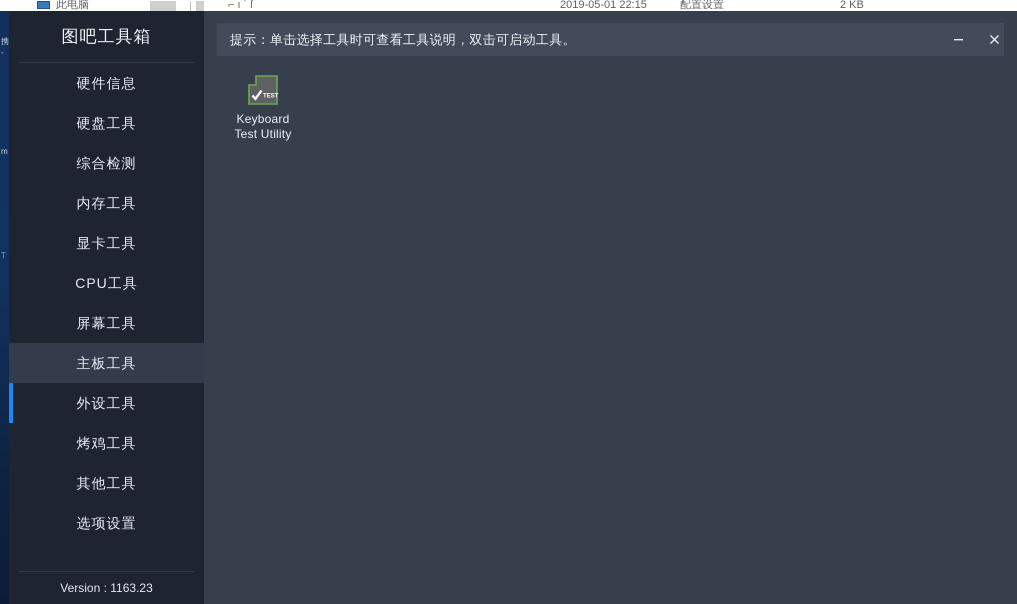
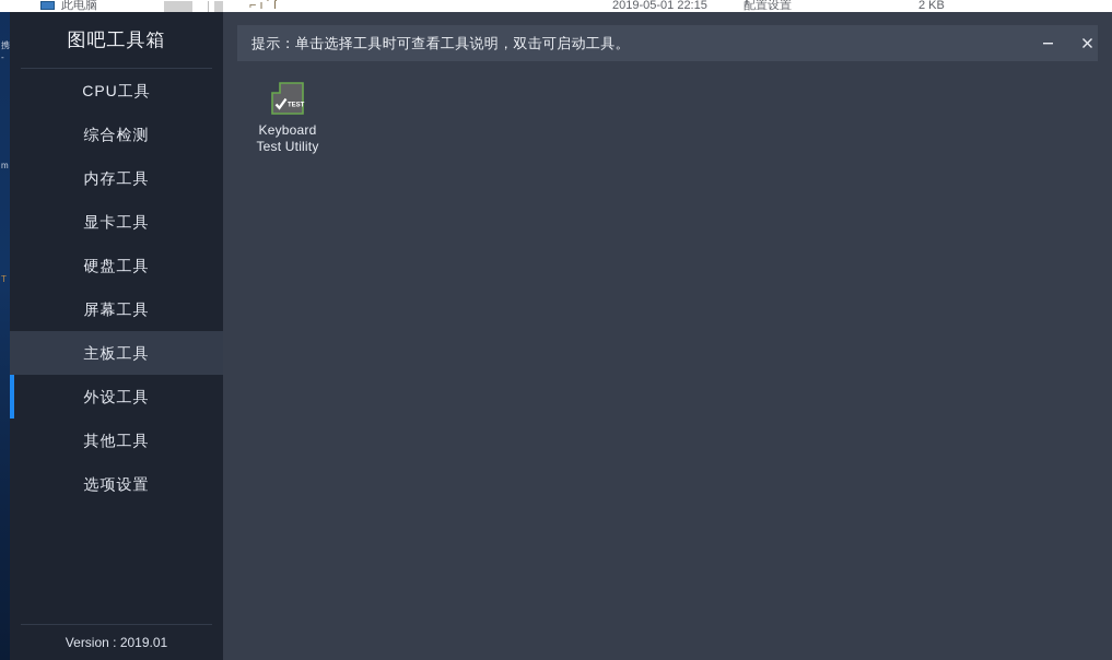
  此电脑
  ⌐ ı ˙ ſ
  2019-05-01 22:15
  配置设置
  2 KB
  携
  -
  m
  T
  图吧工具箱
- 硬件信息
- 硬盘工具
+ CPU工具
  综合检测
  内存工具
  显卡工具
- CPU工具
+ 硬盘工具
  屏幕工具
  主板工具
  外设工具
- 烤鸡工具
  其他工具
  选项设置
- Version : 1163.23
+ Version : 2019.01
  提示：单击选择工具时可查看工具说明，双击可启动工具。
  Keyboard
  Test Utility
